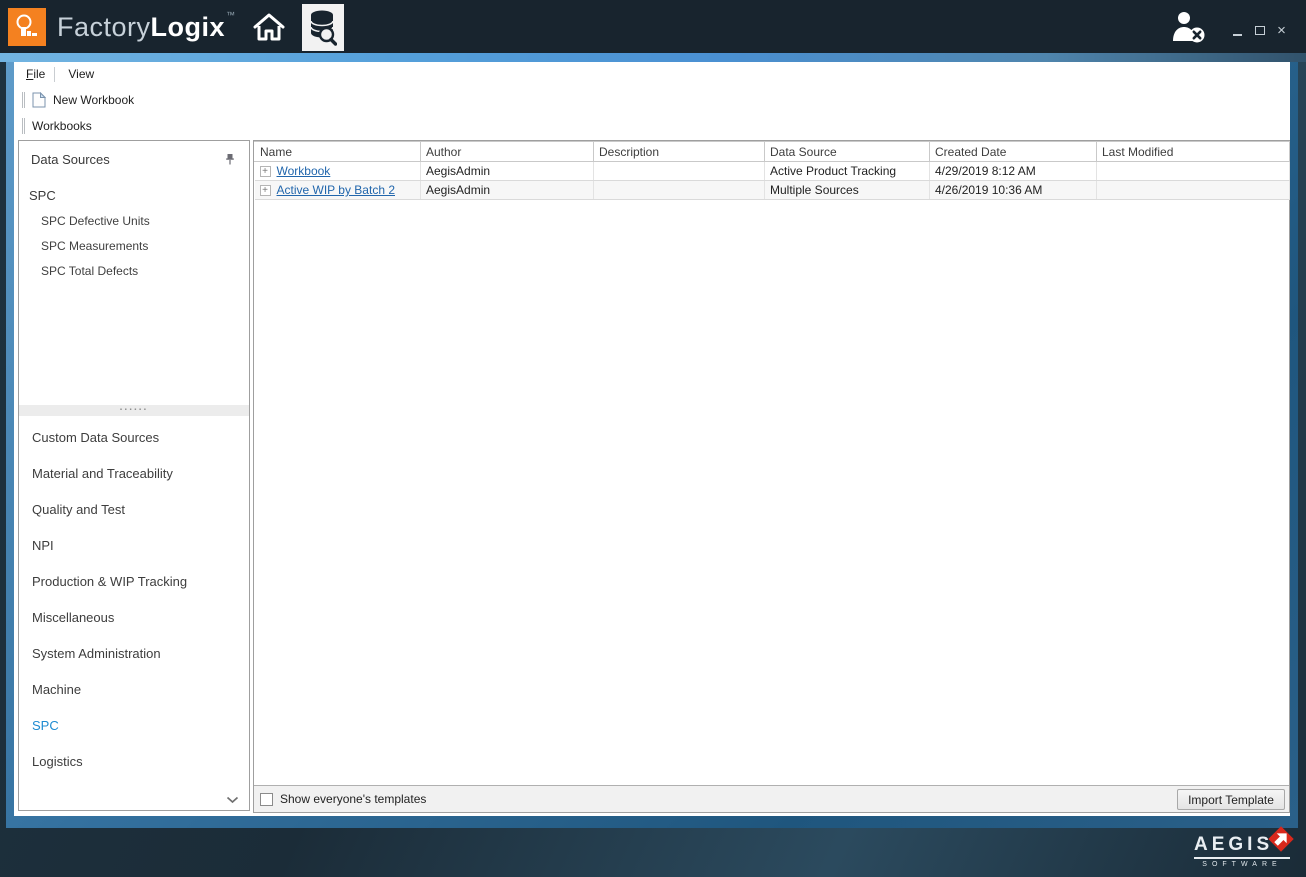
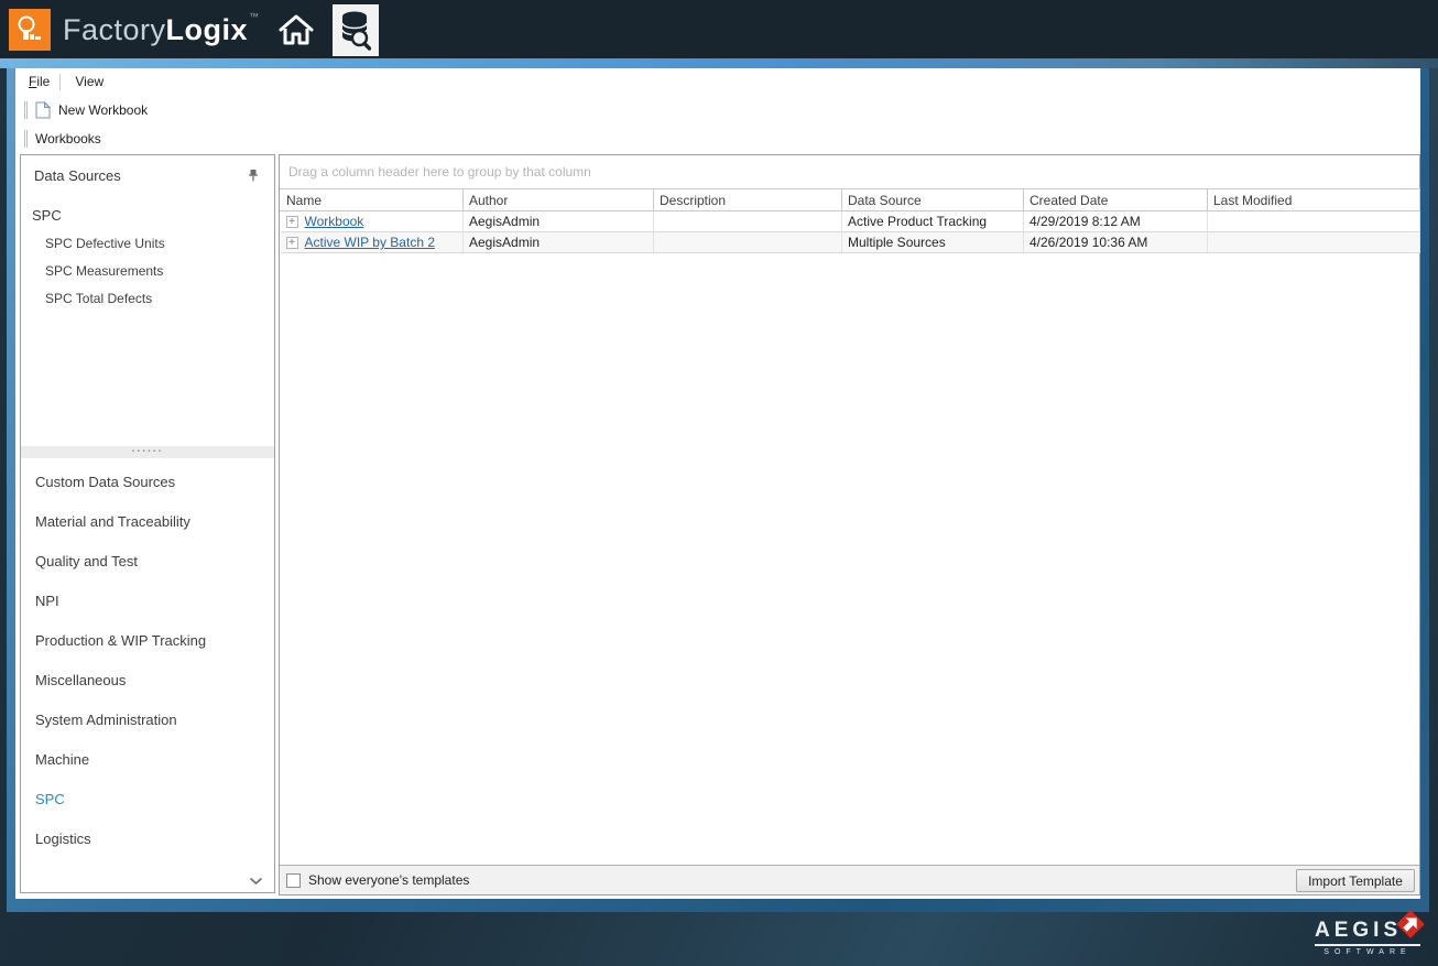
  FactoryLogix™
- ×
  File
  View
  New Workbook
  Workbooks
  Data Sources
  SPC
  SPC Defective Units
  SPC Measurements
  SPC Total Defects
  ......
  Custom Data Sources
  Material and Traceability
  Quality and Test
  NPI
  Production & WIP Tracking
  Miscellaneous
  System Administration
  Machine
  SPC
  Logistics
+ Drag a column header here to group by that column
  Name	Author	Description	Data Source	Created Date	Last Modified
  + Workbook	AegisAdmin		Active Product Tracking	4/29/2019 8:12 AM
  + Active WIP by Batch 2	AegisAdmin		Multiple Sources	4/26/2019 10:36 AM
  Show everyone's templates
  Import Template
  AEGIS
